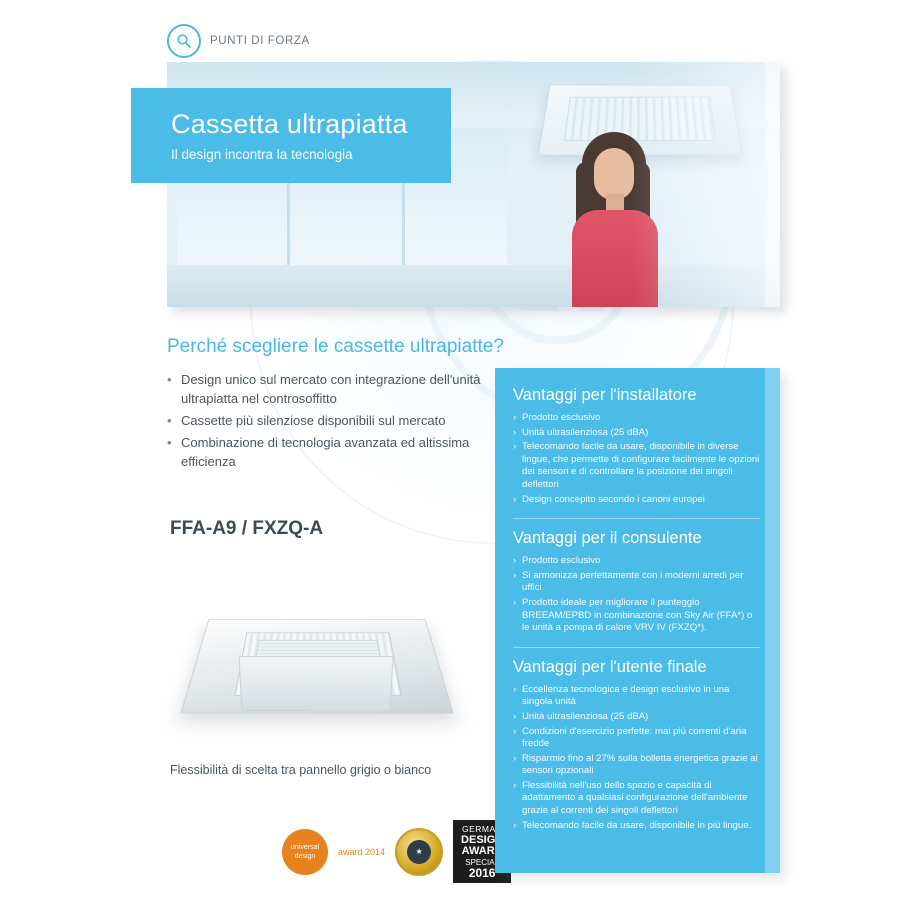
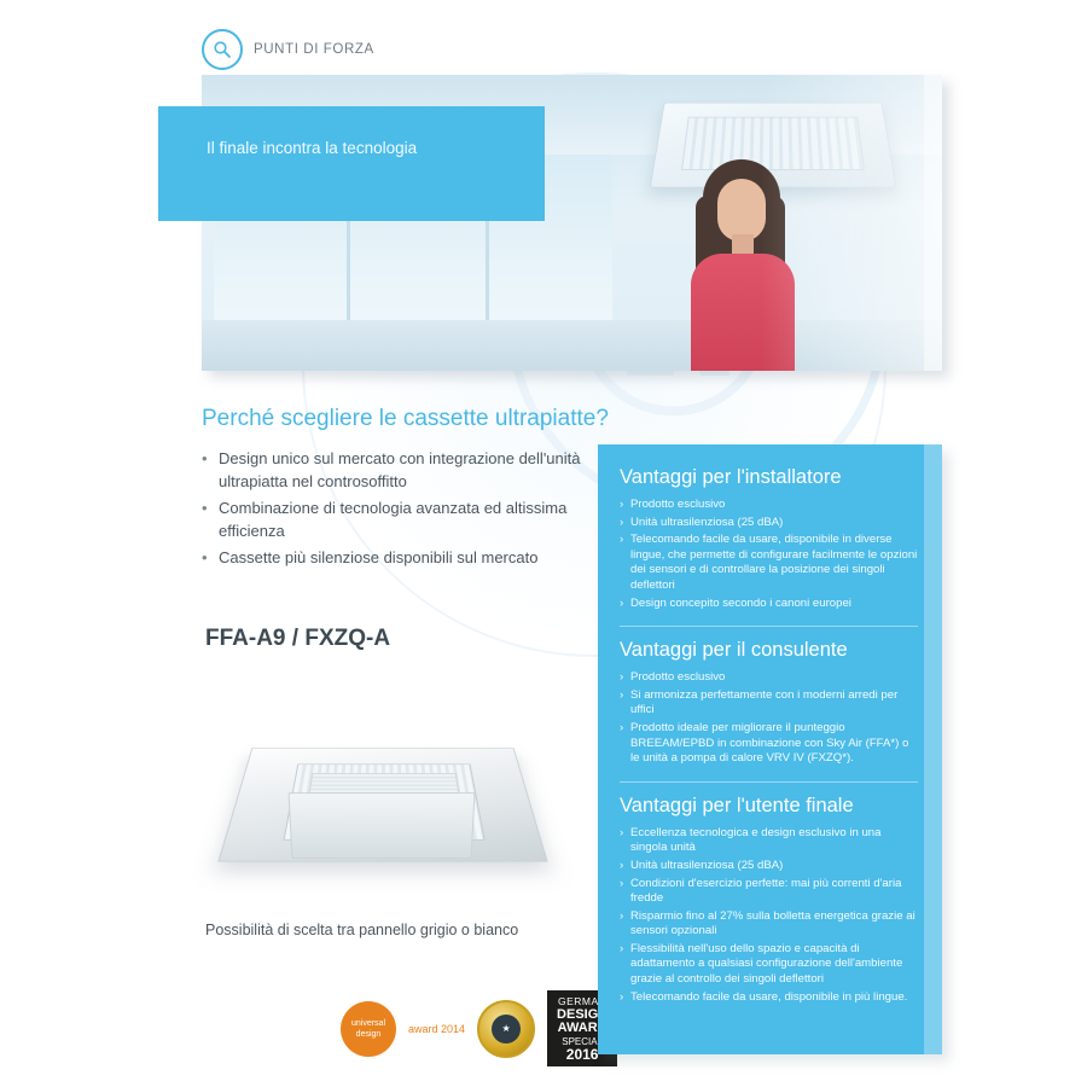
  PUNTI DI FORZA
- Cassetta ultrapiatta
- Il design incontra la tecnologia
+ Il finale incontra la tecnologia
  Perché scegliere le cassette ultrapiatte?
  •
  Design unico sul mercato con integrazione dell'unità ultrapiatta nel controsoffitto
  •
- Cassette più silenziose disponibili sul mercato
+ Combinazione di tecnologia avanzata ed altissima efficienza
  •
- Combinazione di tecnologia avanzata ed altissima efficienza
+ Cassette più silenziose disponibili sul mercato
  FFA-A9 / FXZQ-A
- Flessibilità di scelta tra pannello grigio o bianco
+ Possibilità di scelta tra pannello grigio o bianco
  award 2014
  ★
  GERMA
  DESIG
  AWAR
  SPECIA
  2016
  Vantaggi per l'installatore
  ›
  Prodotto esclusivo
  ›
  Unità ultrasilenziosa (25 dBA)
  ›
  Telecomando facile da usare, disponibile in diverse lingue, che permette di configurare facilmente le opzioni dei sensori e di controllare la posizione dei singoli deflettori
  ›
  Design concepito secondo i canoni europei
  Vantaggi per il consulente
  ›
  Prodotto esclusivo
  ›
  Si armonizza perfettamente con i moderni arredi per uffici
  ›
  Prodotto ideale per migliorare il punteggio BREEAM/EPBD in combinazione con Sky Air (FFA*) o le unità a pompa di calore VRV IV (FXZQ*).
  Vantaggi per l'utente finale
  ›
  Eccellenza tecnologica e design esclusivo in una singola unità
  ›
  Unità ultrasilenziosa (25 dBA)
  ›
  Condizioni d'esercizio perfette: mai più correnti d'aria fredde
  ›
  Risparmio fino al 27% sulla bolletta energetica grazie ai sensori opzionali
  ›
- Flessibilità nell'uso dello spazio e capacità di adattamento a qualsiasi configurazione dell'ambiente grazie al correnti dei singoli deflettori
+ Flessibilità nell'uso dello spazio e capacità di adattamento a qualsiasi configurazione dell'ambiente grazie al controllo dei singoli deflettori
  ›
  Telecomando facile da usare, disponibile in più lingue.
